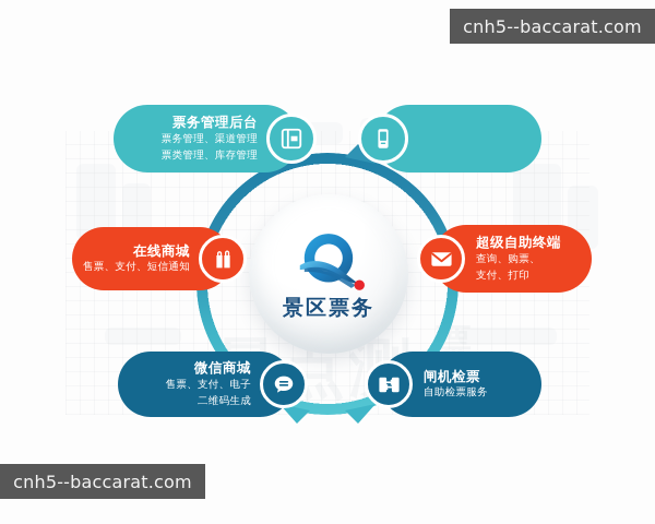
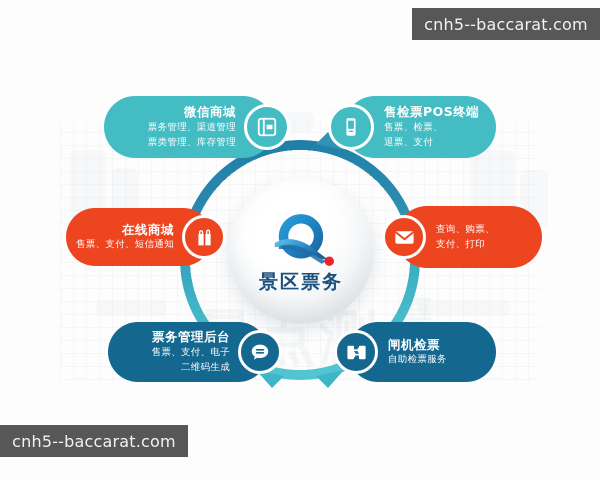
  票
  景区票务
- 票务管理后台
+ 微信商城
  票务管理、渠道管理
  票类管理、库存管理
+ 售检票POS终端
+ 售票、检票、
+ 退票、支付
  在线商城
  售票、支付、短信通知
- 超级自助终端
  查询、购票、
  支付、打印
- 微信商城
+ 票务管理后台
  售票、支付、电子
  二维码生成
  闸机检票
  自助检票服务
  cnh5--baccarat.com
  cnh5--baccarat.com
